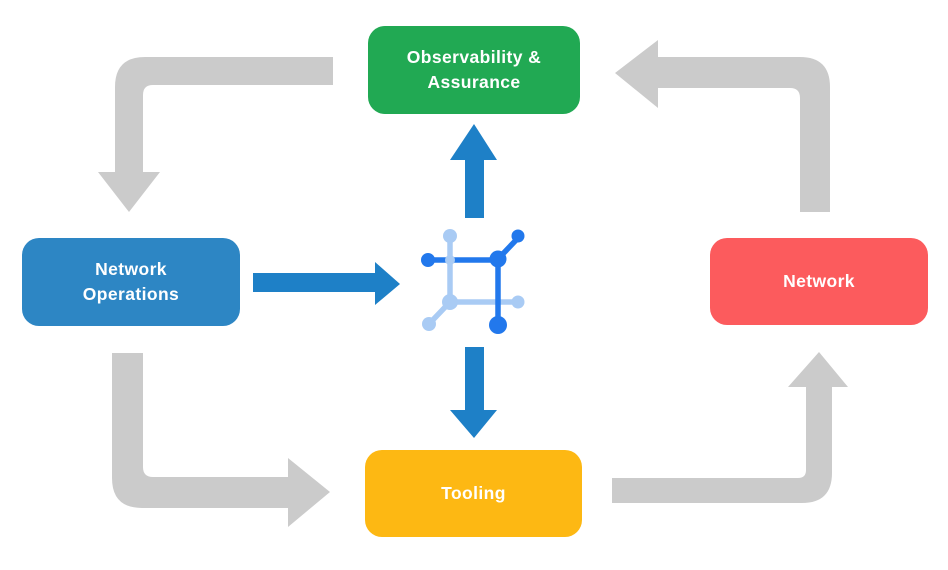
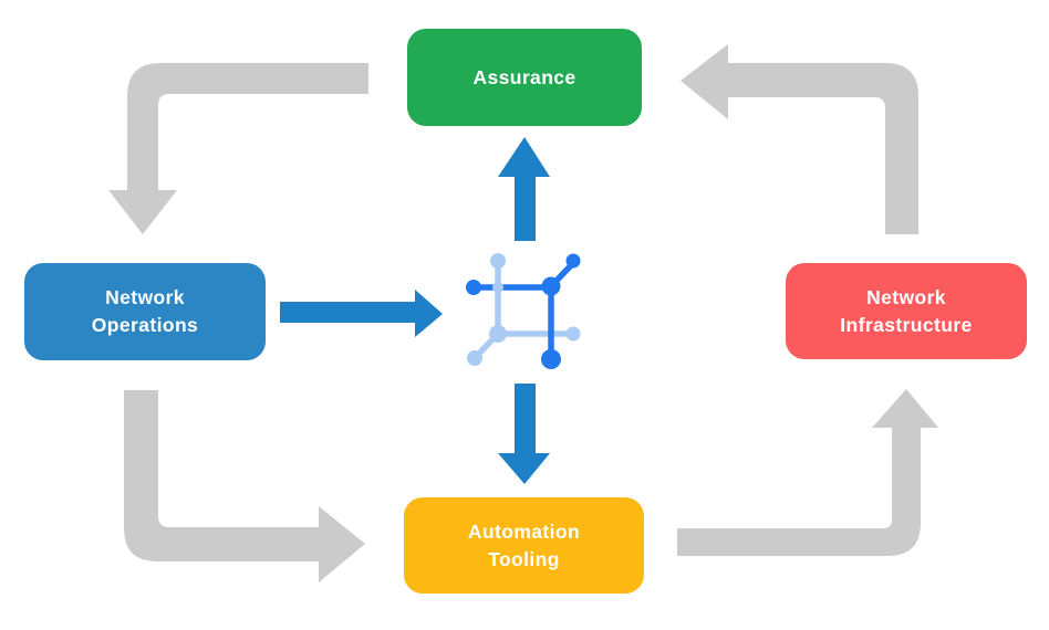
- Observability &
  Assurance
  Network
  Operations
  Network
+ Infrastructure
+ Automation
  Tooling
